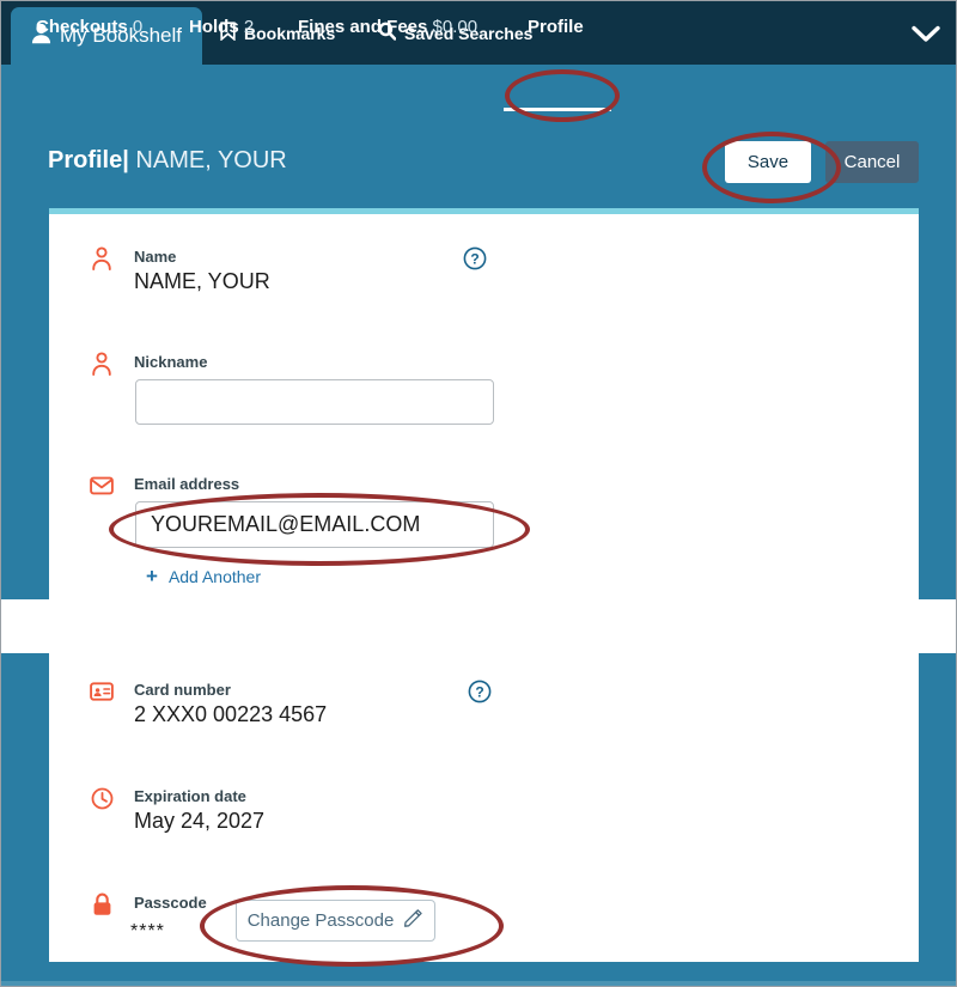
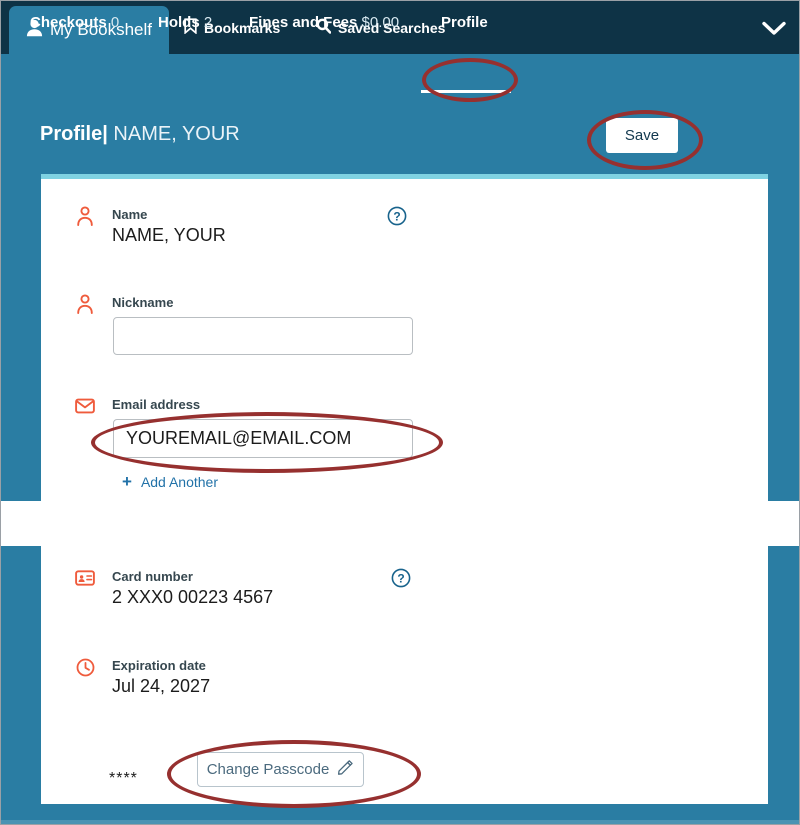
  My Bookshelf
  Bookmarks
  Saved Searches
  Checkouts 0
  Holds 2
  Fines and Fees $0.00
  Profile
  Profile| NAME, YOUR
  Save
- Cancel
  Name
  NAME, YOUR
  ?
  Nickname
  Email address
  YOUREMAIL@EMAIL.COM
  +
  Add Another
  Card number
  2 XXX0 00223 4567
  ?
  Expiration date
- May 24, 2027
+ Jul 24, 2027
- Passcode
  ****
  Change Passcode
